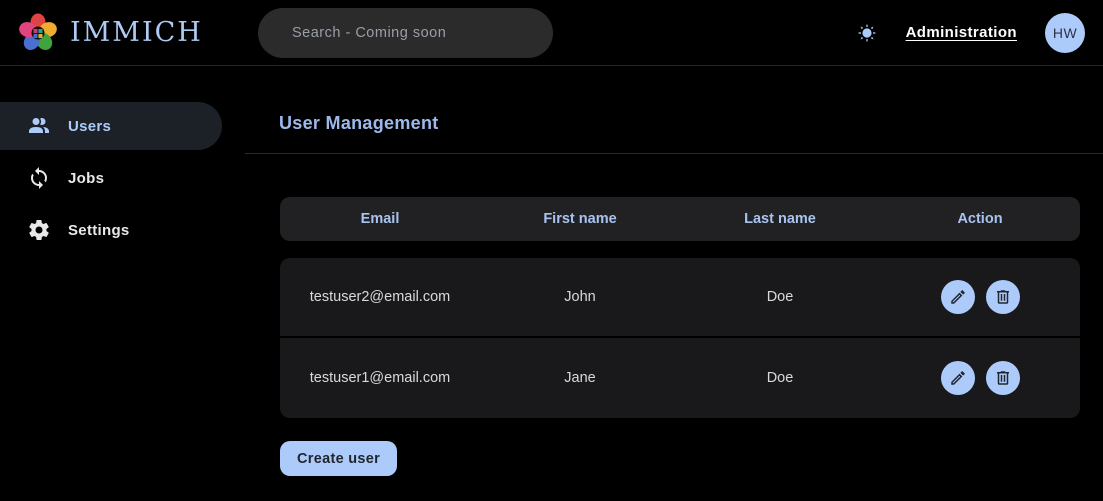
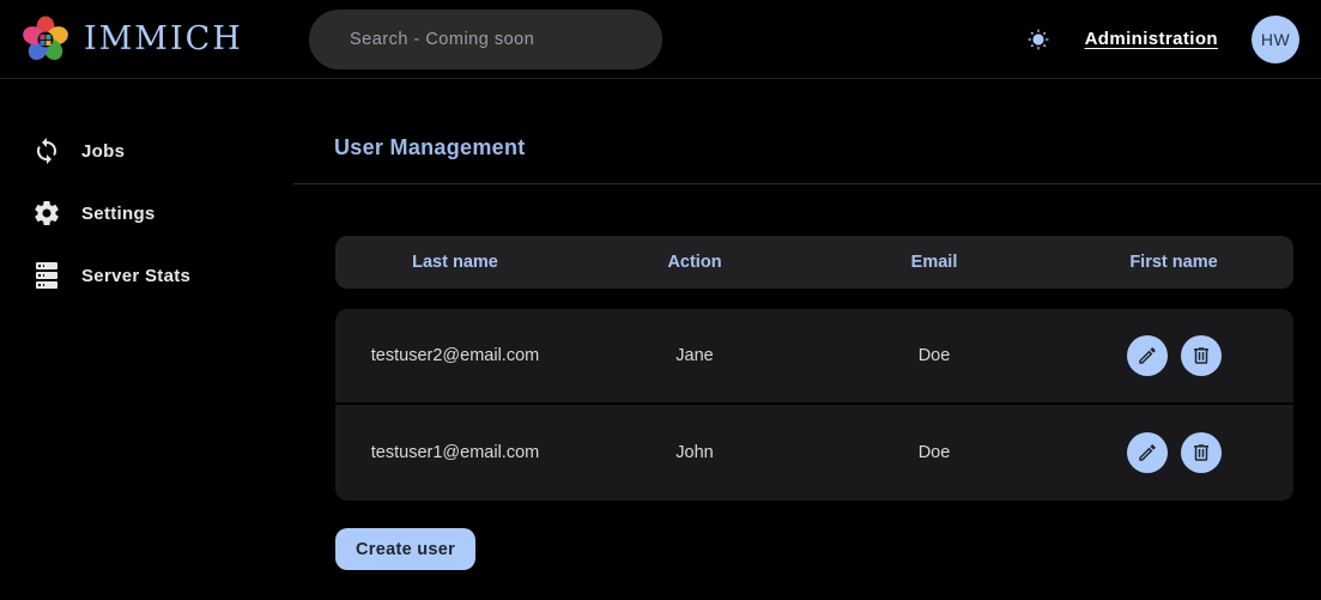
  IMMICH
  Search - Coming soon
  Administration
  HW
- Users
  Jobs
  Settings
+ Server Stats
  User Management
- Email
+ Last name
- First name
+ Action
- Last name
+ Email
- Action
+ First name
  testuser2@email.com
- John
+ Jane
  Doe
  testuser1@email.com
- Jane
+ John
  Doe
  Create user
